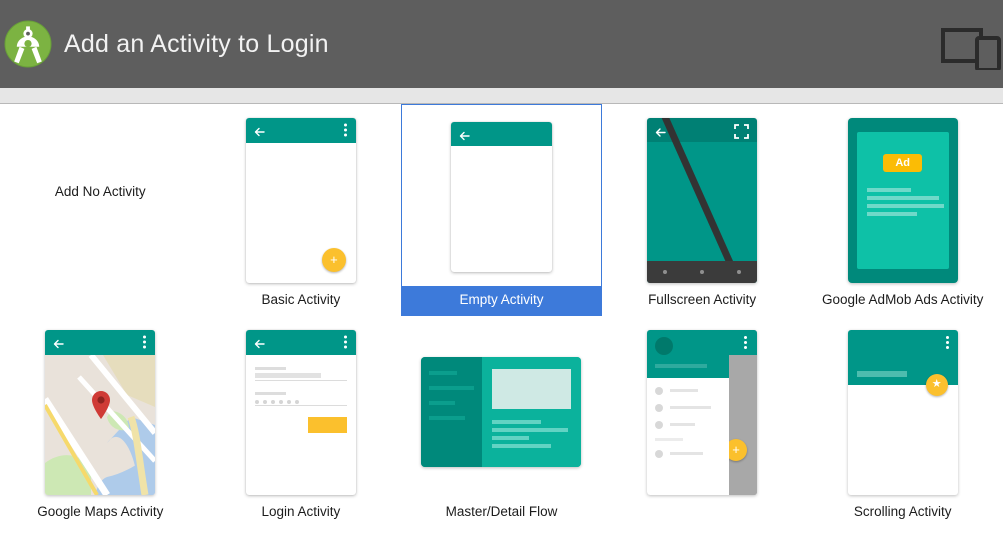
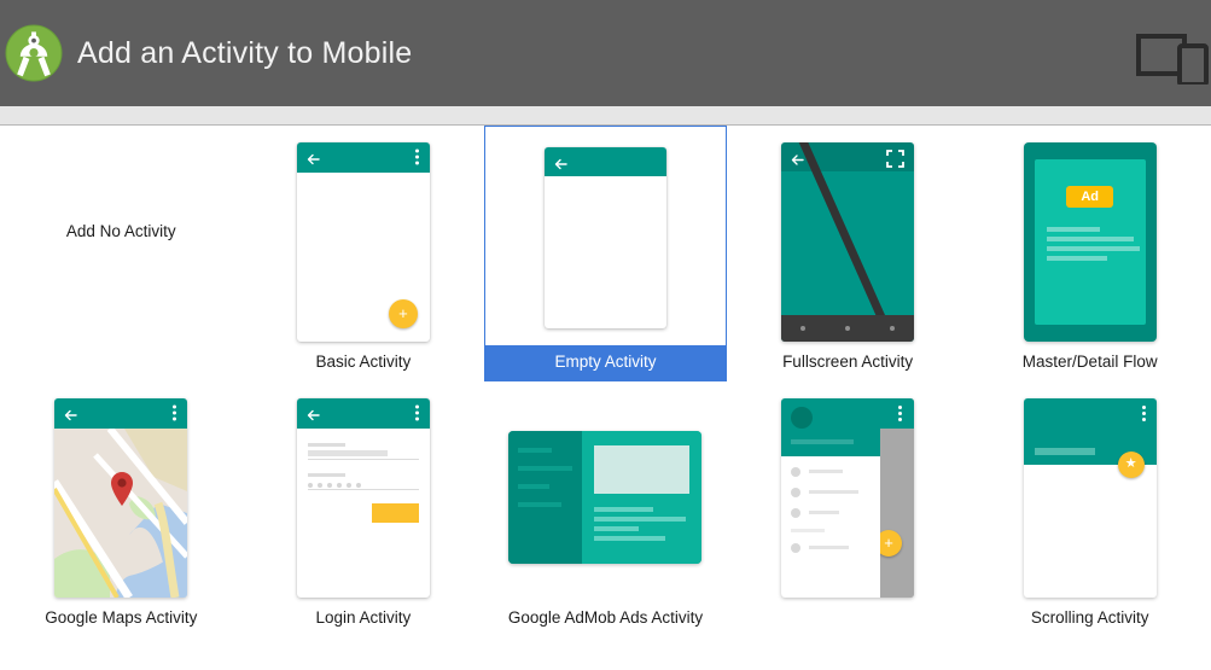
- Add an Activity to Login
+ Add an Activity to Mobile
  Add No Activity
  +
  Basic Activity
  Empty Activity
  Fullscreen Activity
  Ad
- Google AdMob Ads Activity
+ Master/Detail Flow
  Google Maps Activity
  Login Activity
- Master/Detail Flow
+ Google AdMob Ads Activity
  +
  ★
  Scrolling Activity
